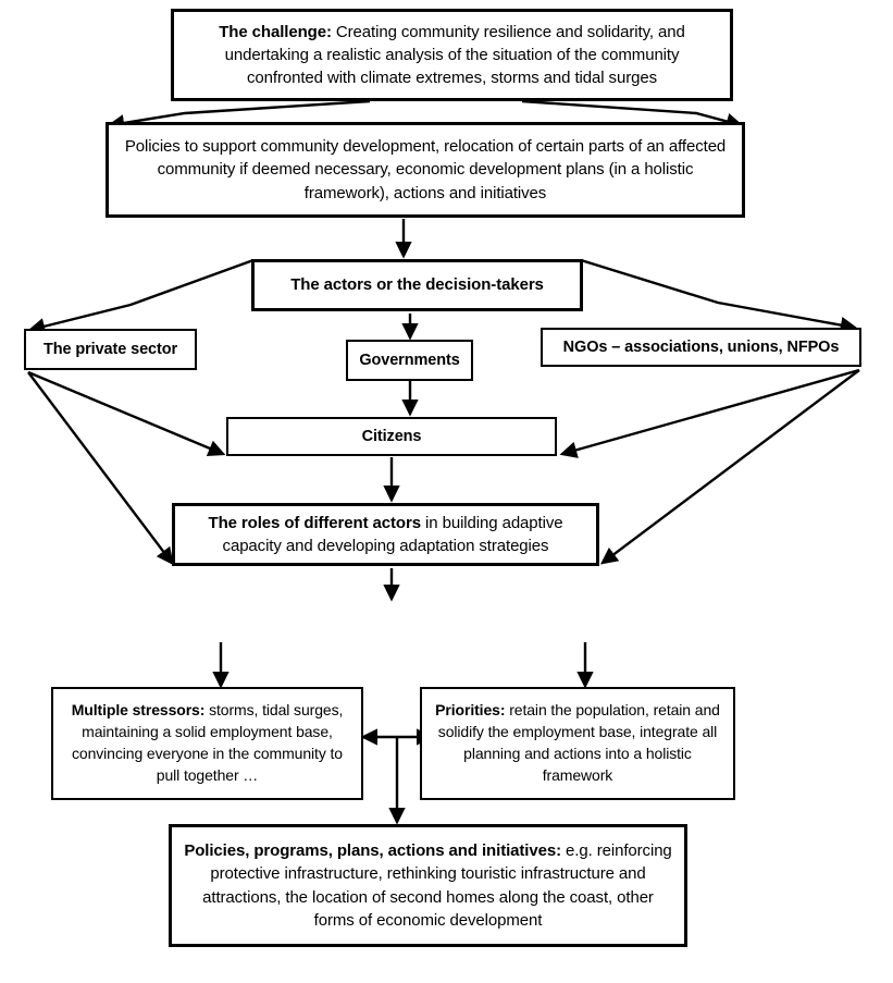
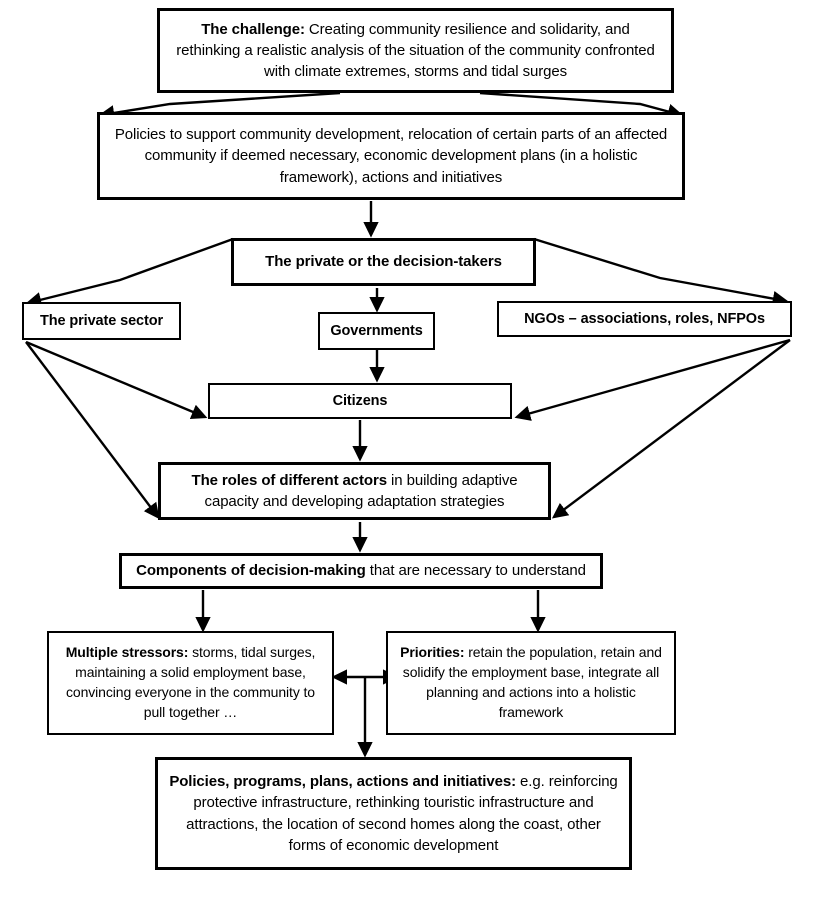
- The challenge: Creating community resilience and solidarity, and undertaking a realistic analysis of the situation of the community confronted with climate extremes, storms and tidal surges
+ The challenge: Creating community resilience and solidarity, and rethinking a realistic analysis of the situation of the community confronted with climate extremes, storms and tidal surges
  Policies to support community development, relocation of certain parts of an affected community if deemed necessary, economic development plans (in a holistic framework), actions and initiatives
- The actors or the decision-takers
+ The private or the decision-takers
  The private sector
  Governments
- NGOs – associations, unions, NFPOs
+ NGOs – associations, roles, NFPOs
  Citizens
  The roles of different actors in building adaptive capacity and developing adaptation strategies
+ Components of decision-making that are necessary to understand
  Multiple stressors: storms, tidal surges, maintaining a solid employment base, convincing everyone in the community to pull together …
  Priorities: retain the population, retain and solidify the employment base, integrate all planning and actions into a holistic framework
  Policies, programs, plans, actions and initiatives: e.g. reinforcing protective infrastructure, rethinking touristic infrastructure and attractions, the location of second homes along the coast, other forms of economic development
